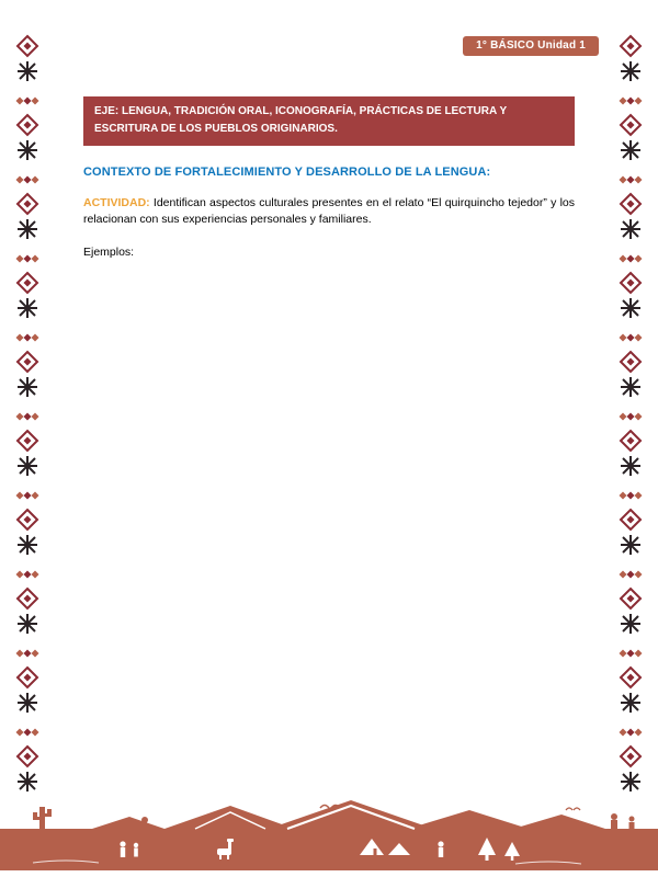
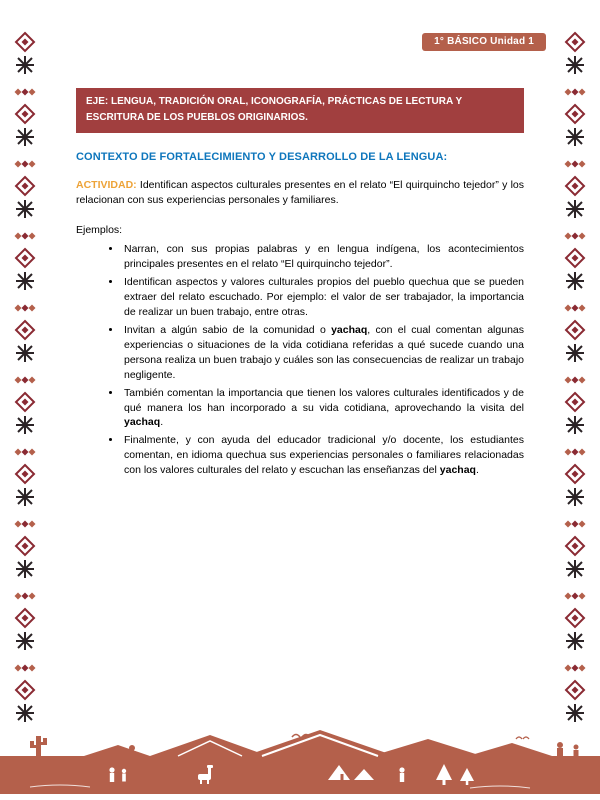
  1° BÁSICO Unidad 1
  EJE: LENGUA, TRADICIÓN ORAL, ICONOGRAFÍA, PRÁCTICAS DE LECTURA Y ESCRITURA DE LOS PUEBLOS ORIGINARIOS.
  CONTEXTO DE FORTALECIMIENTO Y DESARROLLO DE LA LENGUA:
  ACTIVIDAD: Identifican aspectos culturales presentes en el relato “El quirquincho tejedor” y los relacionan con sus experiencias personales y familiares.
  Ejemplos:
+ Narran, con sus propias palabras y en lengua indígena, los acontecimientos principales presentes en el relato “El quirquincho tejedor”.
+ Identifican aspectos y valores culturales propios del pueblo quechua que se pueden extraer del relato escuchado. Por ejemplo: el valor de ser trabajador, la importancia de realizar un buen trabajo, entre otras.
+ Invitan a algún sabio de la comunidad o yachaq, con el cual comentan algunas experiencias o situaciones de la vida cotidiana referidas a qué sucede cuando una persona realiza un buen trabajo y cuáles son las consecuencias de realizar un trabajo negligente.
+ También comentan la importancia que tienen los valores culturales identificados y de qué manera los han incorporado a su vida cotidiana, aprovechando la visita del yachaq.
+ Finalmente, y con ayuda del educador tradicional y/o docente, los estudiantes comentan, en idioma quechua sus experiencias personales o familiares relacionadas con los valores culturales del relato y escuchan las enseñanzas del yachaq.
